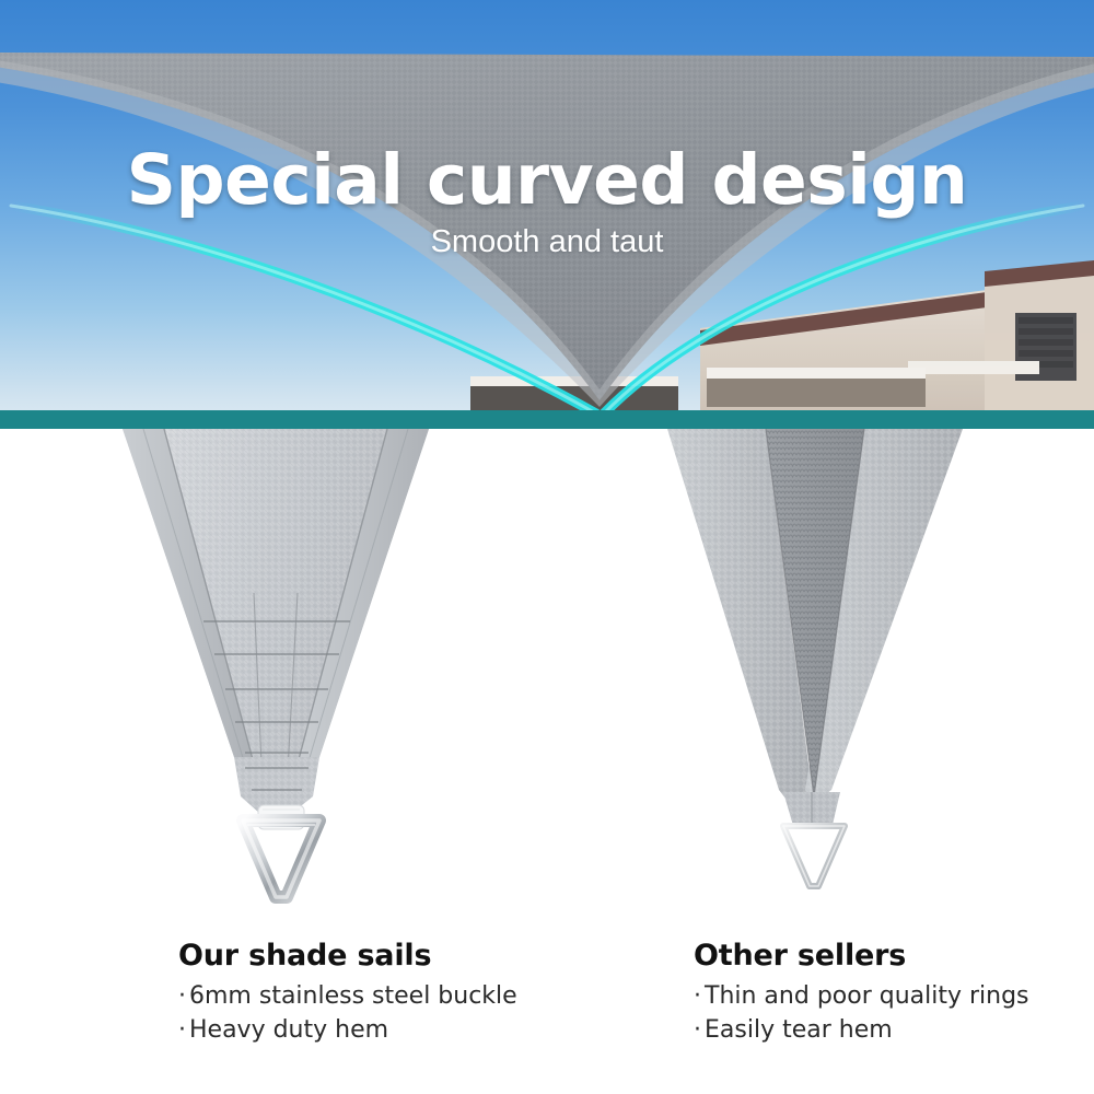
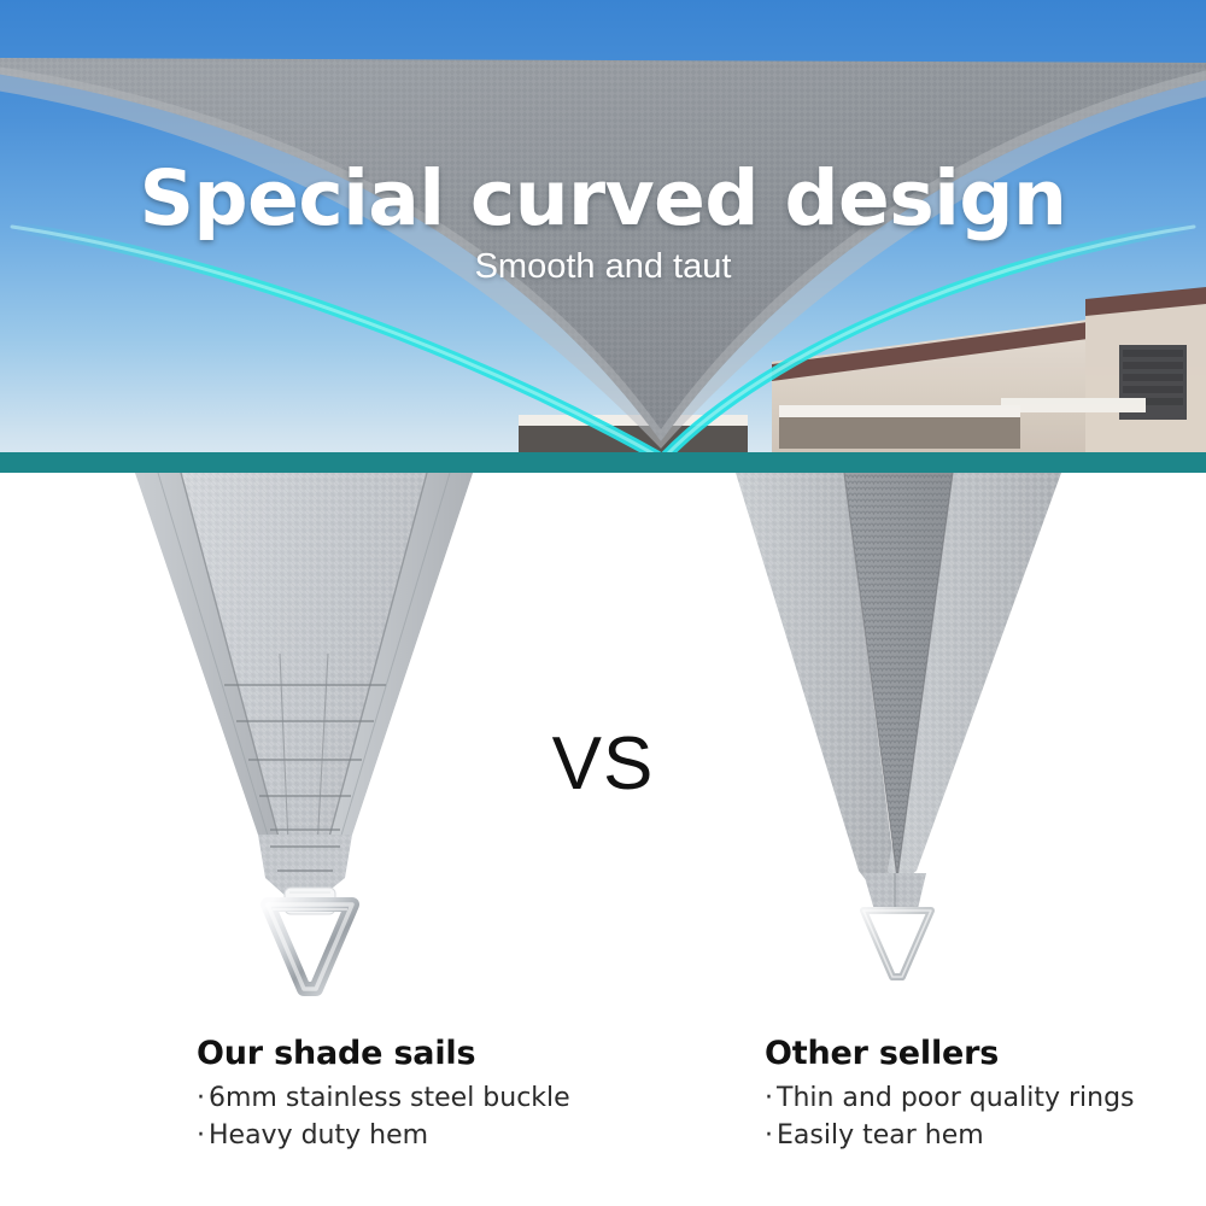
  Special curved design
  Smooth and taut
+ VS
  Our shade sails
  ·6mm stainless steel buckle
  ·Heavy duty hem
  Other sellers
  ·Thin and poor quality rings
  ·Easily tear hem
